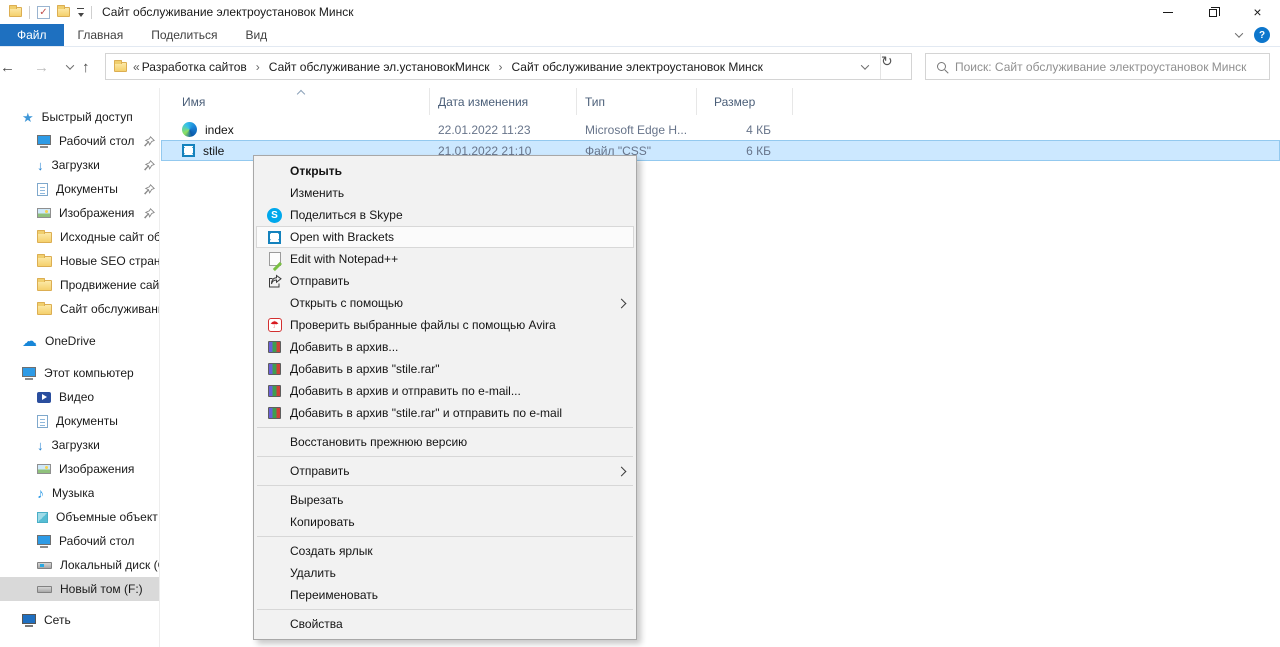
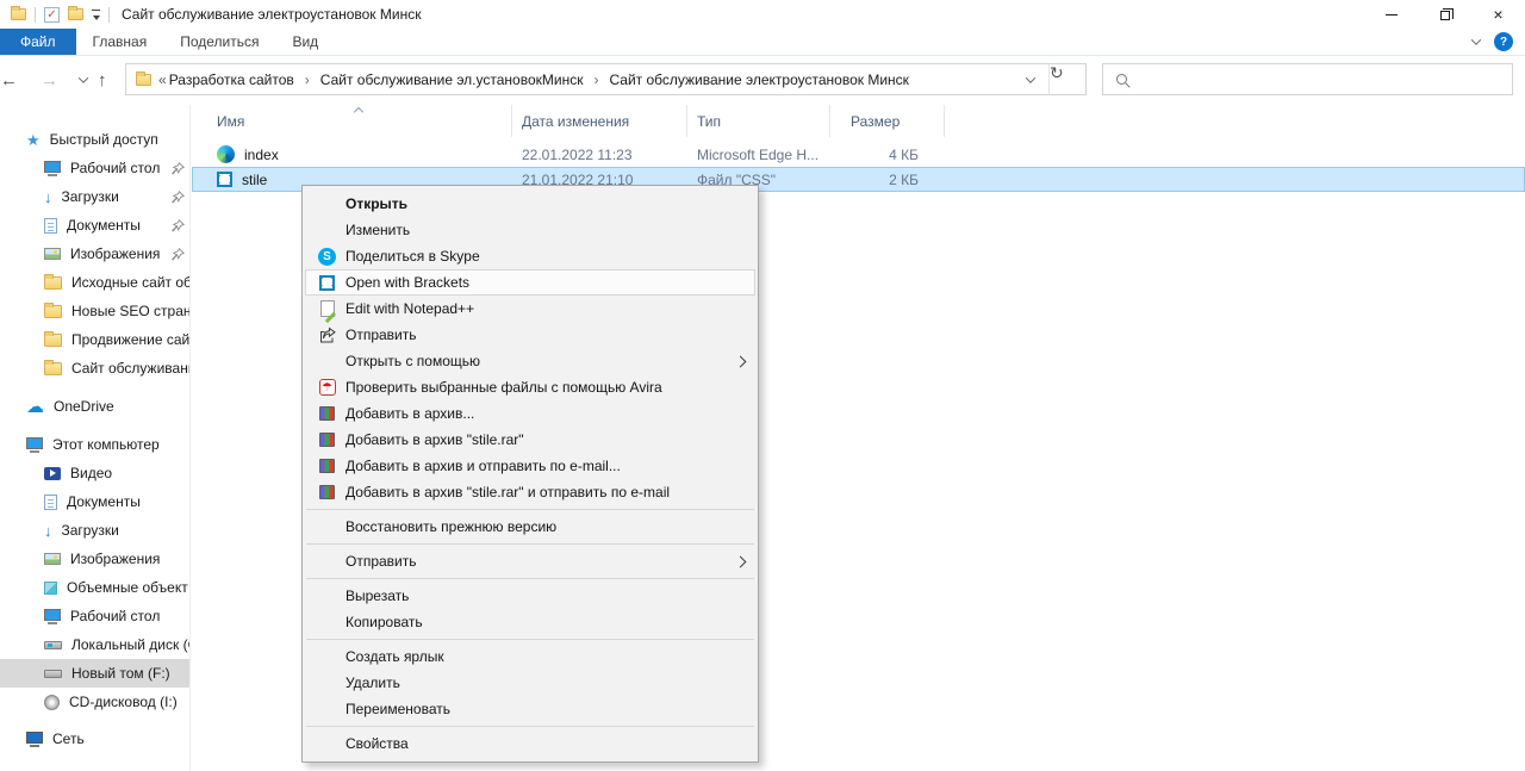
  ✓
  Сайт обслуживание электроустановок Минск
  ×
  Файл
  Главная
  Поделиться
  Вид
  ?
  ←
  →
  ↑
  «
  Разработка сайтов
  ›
  Сайт обслуживание эл.установокМинск
  ›
  Сайт обслуживание электроустановок Минск
  ↻
- Поиск: Сайт обслуживание электроустановок Минск
  ★
  Быстрый доступ
  Рабочий стол
  ↓
  Загрузки
  Документы
  Изображения
  Исходные сайт об
  Новые SEO стран
  Продвижение сай
  Сайт обслуживан
  ☁
  OneDrive
  Этот компьютер
  Видео
  Документы
  ↓
  Загрузки
  Изображения
- ♪
- Музыка
  Объемные объект
  Рабочий стол
  Локальный диск (
  Новый том (F:)
+ CD-дисковод (I:)
  Сеть
  Имя
  Дата изменения
  Тип
  Размер
  index
  22.01.2022 11:23
  Microsoft Edge H...
  4 КБ
  [ ]
  stile
  21.01.2022 21:10
  Файл "CSS"
- 6 КБ
+ 2 КБ
  Открыть
  Изменить
  S
  Поделиться в Skype
  [ ]
  Open with Brackets
  Edit with Notepad++
  Отправить
  Открыть с помощью
  ☂
  Проверить выбранные файлы с помощью Avira
  Добавить в архив...
  Добавить в архив "stile.rar"
  Добавить в архив и отправить по e-mail...
  Добавить в архив "stile.rar" и отправить по e-mail
  Восстановить прежнюю версию
  Отправить
  Вырезать
  Копировать
  Создать ярлык
  Удалить
  Переименовать
  Свойства
